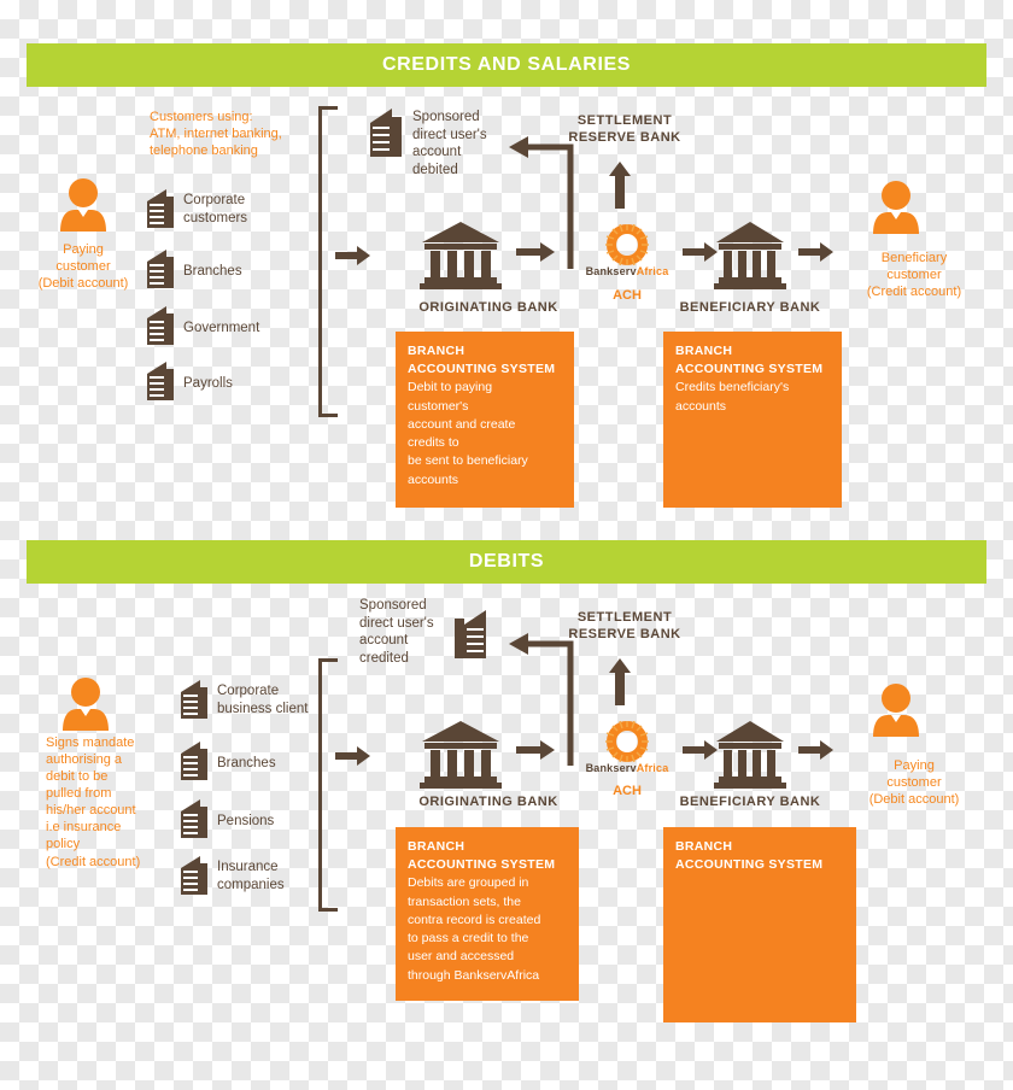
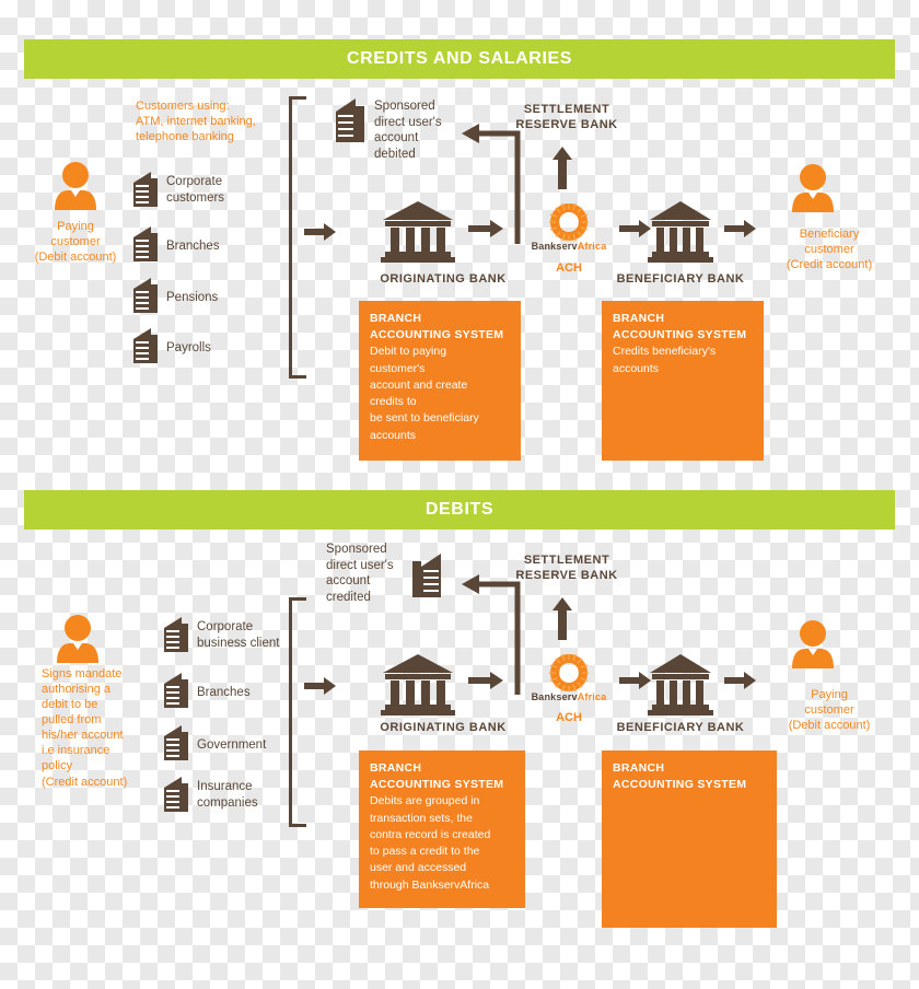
  CREDITS AND SALARIES
  Customers using:
  ATM, internet banking,
  telephone banking
  Paying
  customer
  (Debit account)
  Corporate
  customers
  Branches
- Government
+ Pensions
  Payrolls
  Sponsored
  direct user's
  account
  debited
  SETTLEMENT
  RESERVE BANK
  ORIGINATING BANK
  BankservAfrica
  ACH
  BENEFICIARY BANK
  Beneficiary
  customer
  (Credit account)
  BRANCH
  ACCOUNTING SYSTEM
  Debit to paying
  customer's
  account and create
  credits to
  be sent to beneficiary
  accounts
  BRANCH
  ACCOUNTING SYSTEM
  Credits beneficiary's
  accounts
  DEBITS
  Signs mandate
  authorising a
  debit to be
  pulled from
  his/her account
  i.e insurance
  policy
  (Credit account)
  Corporate
  business client
  Branches
- Pensions
+ Government
  Insurance
  companies
  Sponsored
  direct user's
  account
  credited
  SETTLEMENT
  RESERVE BANK
  ORIGINATING BANK
  BankservAfrica
  ACH
  BENEFICIARY BANK
  Paying
  customer
  (Debit account)
  BRANCH
  ACCOUNTING SYSTEM
  Debits are grouped in
  transaction sets, the
  contra record is created
  to pass a credit to the
  user and accessed
  through BankservAfrica
  BRANCH
  ACCOUNTING SYSTEM
